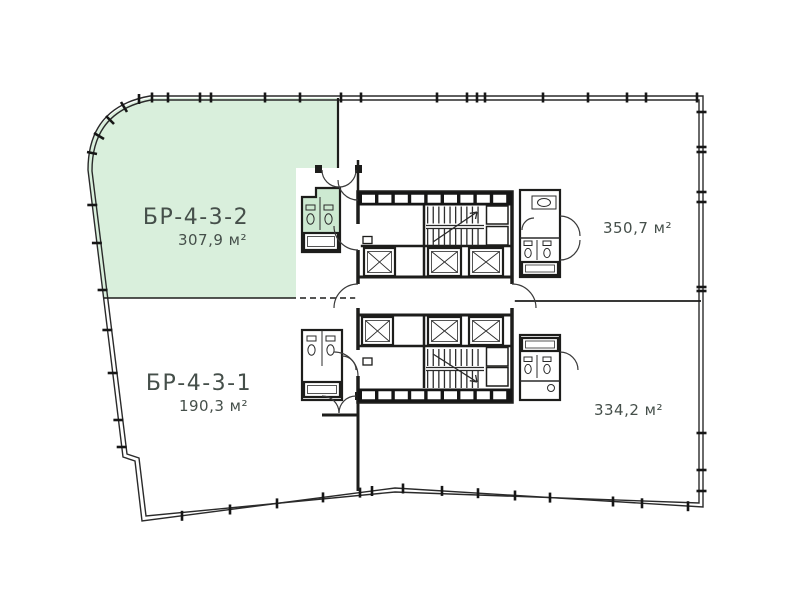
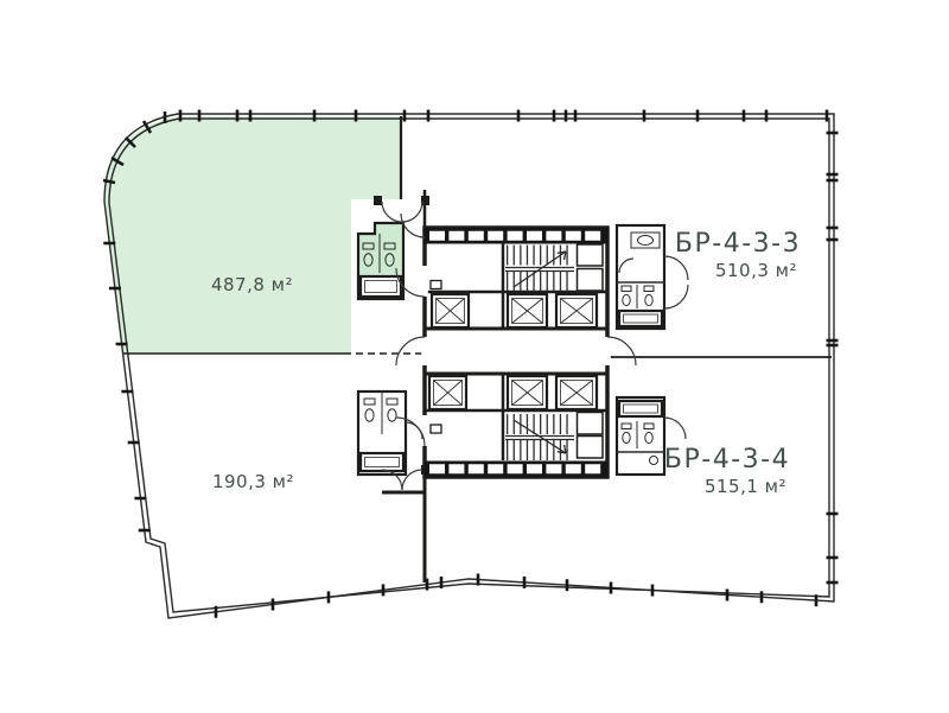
- БР-4-3-2
- 307,9 м²
+ 487,8 м²
- БР-4-3-1
  190,3 м²
+ БР-4-3-3
- 350,7 м²
+ 510,3 м²
+ БР-4-3-4
- 334,2 м²
+ 515,1 м²
